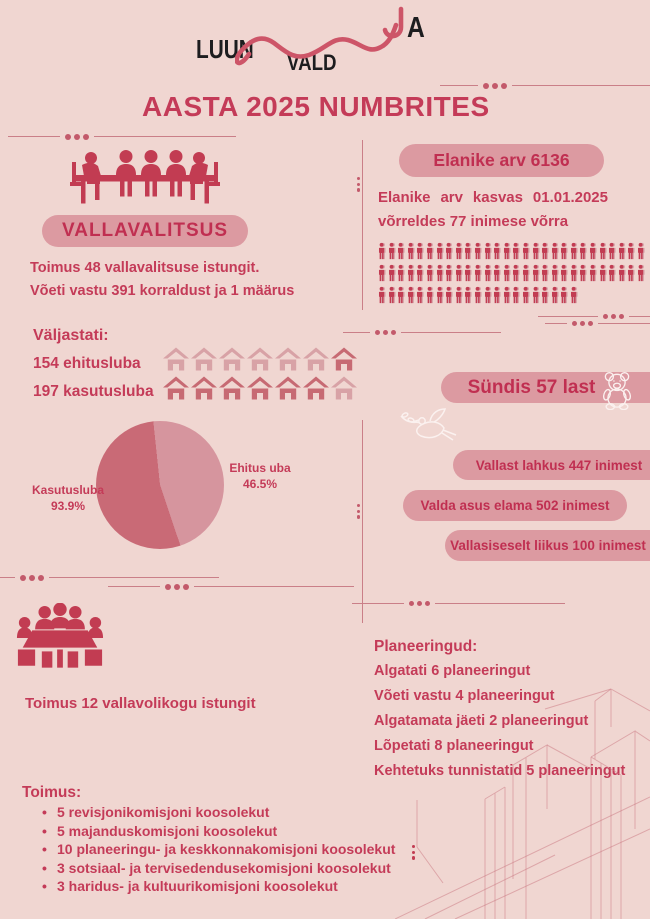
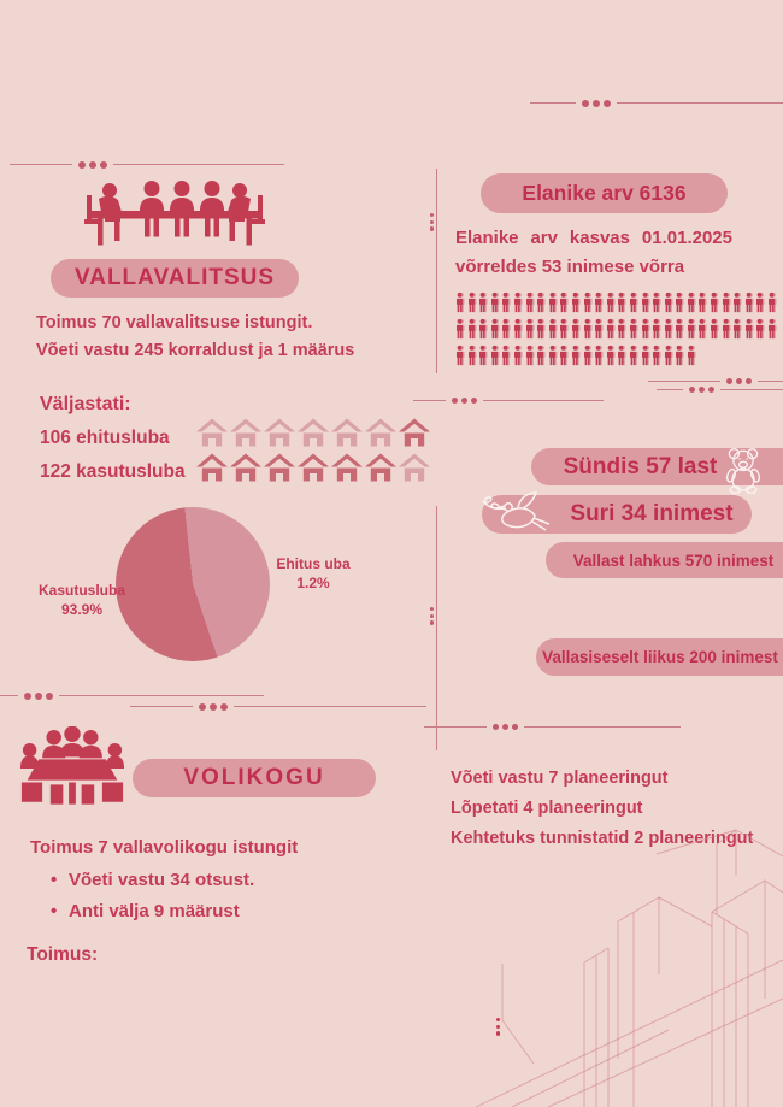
- LUUN
- VALD
- A
- AASTA 2025 NUMBRITES
  VALLAVALITSUS
- Toimus 48 vallavalitsuse istungit.
+ Toimus 70 vallavalitsuse istungit.
- Võeti vastu 391 korraldust ja 1 määrus
+ Võeti vastu 245 korraldust ja 1 määrus
  Väljastati:
- 154 ehitusluba
+ 106 ehitusluba
- 197 kasutusluba
+ 122 kasutusluba
  Kasutusluba
  93.9%
  Ehitus uba
- 46.5%
+ 1.2%
  Elanike arv 6136
  Elanike arv kasvas 01.01.2025
- võrreldes 77 inimese võrra
+ võrreldes 53 inimese võrra
  Sündis 57 last
+ Suri 34 inimest
- Vallast lahkus 447 inimest
+ Vallast lahkus 570 inimest
- Valda asus elama 502 inimest
- Vallasiseselt liikus 100 inimest
+ Vallasiseselt liikus 200 inimest
+ VOLIKOGU
- Toimus 12 vallavolikogu istungit
+ Toimus 7 vallavolikogu istungit
+ Võeti vastu 34 otsust.
+ Anti välja 9 määrust
  Toimus:
- 5 revisjonikomisjoni koosolekut
- 5 majanduskomisjoni koosolekut
- 10 planeeringu- ja keskkonnakomisjoni koosolekut
- 3 sotsiaal- ja tervisedendusekomisjoni koosolekut
- 3 haridus- ja kultuurikomisjoni koosolekut
- Planeeringud:
- Algatati 6 planeeringut
- Võeti vastu 4 planeeringut
+ Võeti vastu 7 planeeringut
- Algatamata jäeti 2 planeeringut
- Lõpetati 8 planeeringut
+ Lõpetati 4 planeeringut
- Kehtetuks tunnistatid 5 planeeringut
+ Kehtetuks tunnistatid 2 planeeringut
